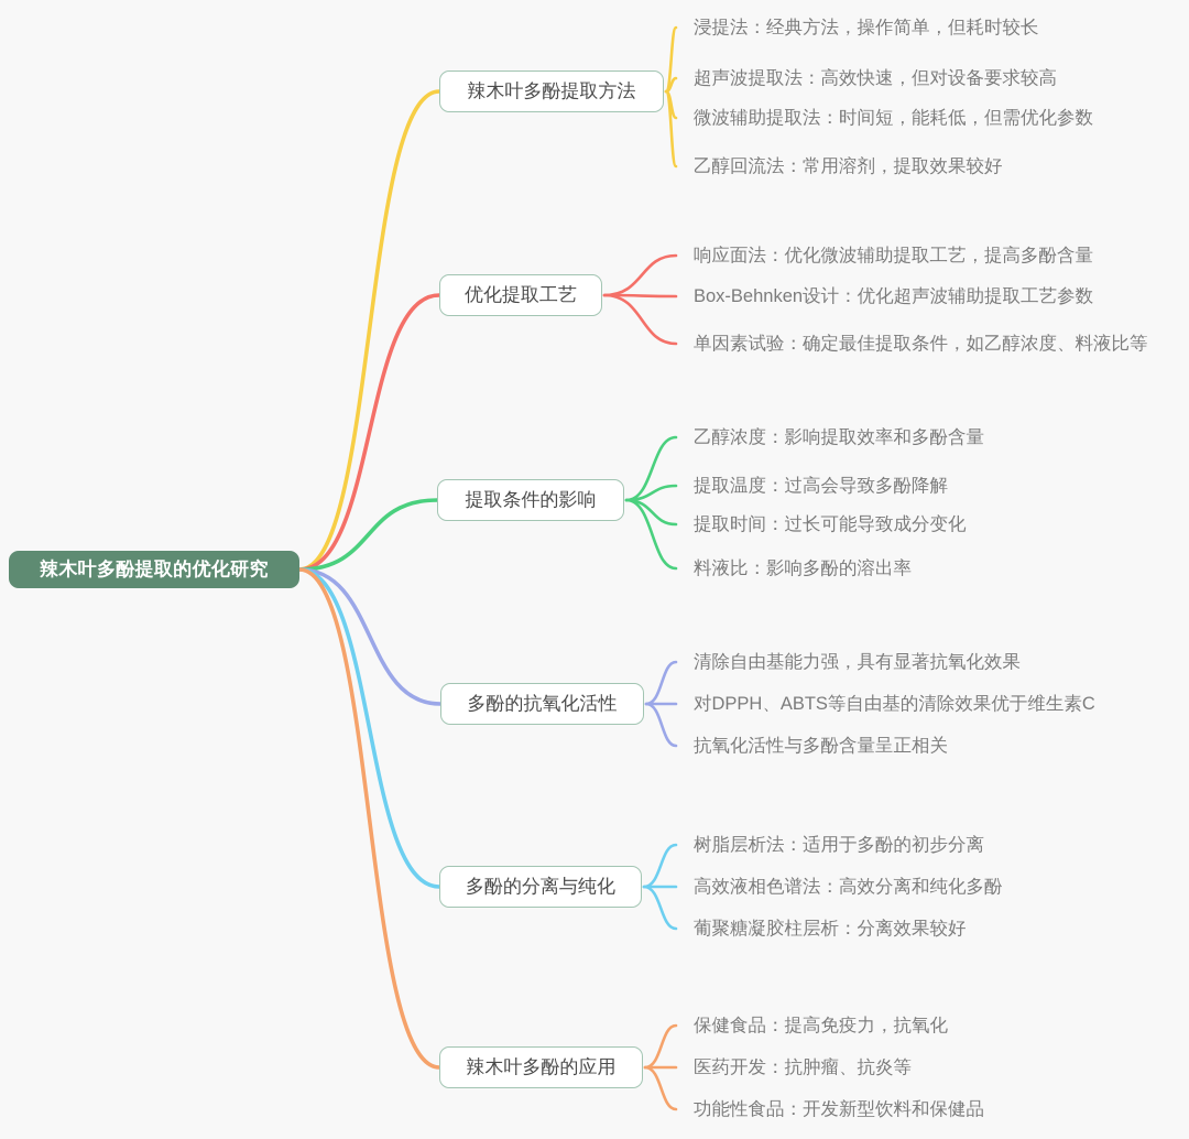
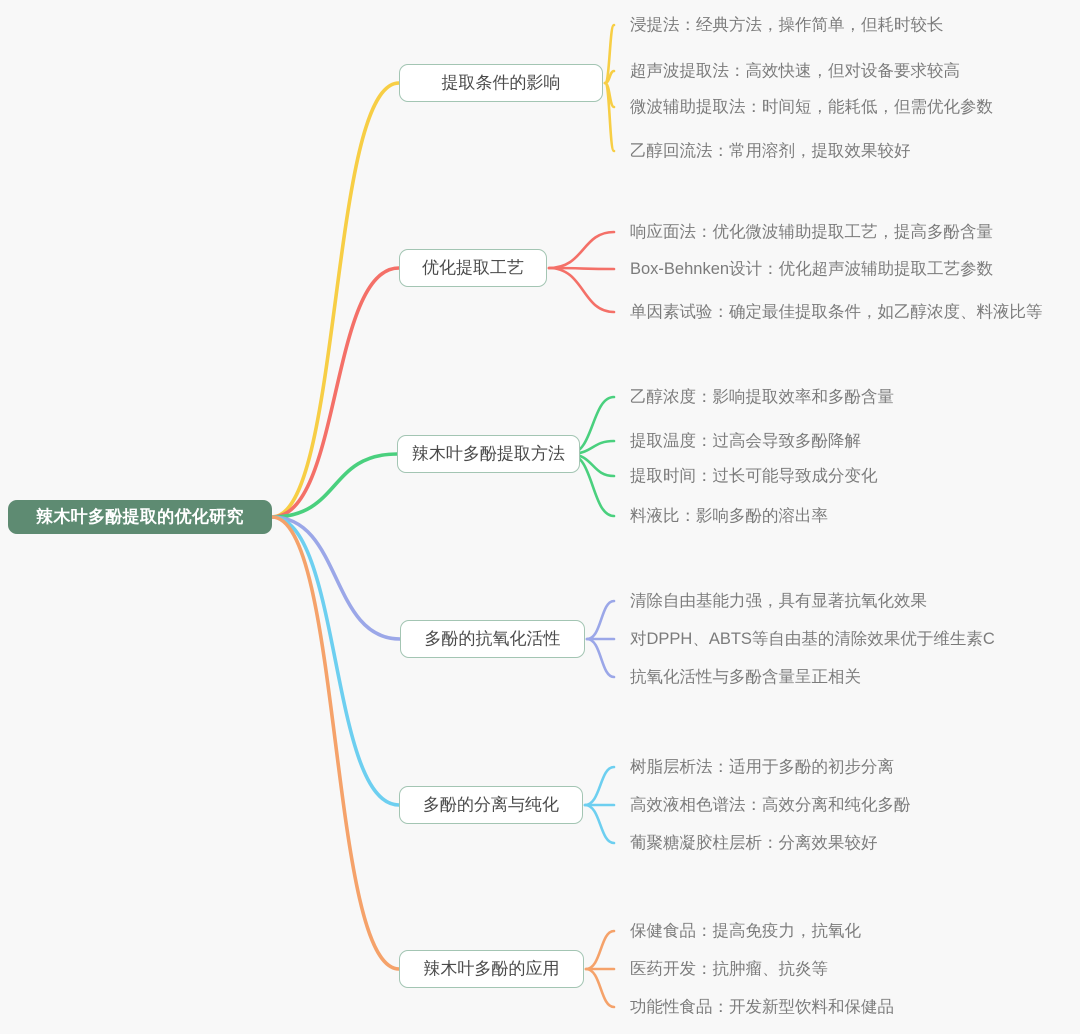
  辣木叶多酚提取的优化研究
  浸提法：经典方法，操作简单，但耗时较长
  超声波提取法：高效快速，但对设备要求较高
  微波辅助提取法：时间短，能耗低，但需优化参数
  乙醇回流法：常用溶剂，提取效果较好
- 辣木叶多酚提取方法
+ 提取条件的影响
  响应面法：优化微波辅助提取工艺，提高多酚含量
  Box-Behnken设计：优化超声波辅助提取工艺参数
  单因素试验：确定最佳提取条件，如乙醇浓度、料液比等
  优化提取工艺
  乙醇浓度：影响提取效率和多酚含量
  提取温度：过高会导致多酚降解
  提取时间：过长可能导致成分变化
  料液比：影响多酚的溶出率
- 提取条件的影响
+ 辣木叶多酚提取方法
  清除自由基能力强，具有显著抗氧化效果
  对DPPH、ABTS等自由基的清除效果优于维生素C
  抗氧化活性与多酚含量呈正相关
  多酚的抗氧化活性
  树脂层析法：适用于多酚的初步分离
  高效液相色谱法：高效分离和纯化多酚
  葡聚糖凝胶柱层析：分离效果较好
  多酚的分离与纯化
  保健食品：提高免疫力，抗氧化
  医药开发：抗肿瘤、抗炎等
  功能性食品：开发新型饮料和保健品
  辣木叶多酚的应用
